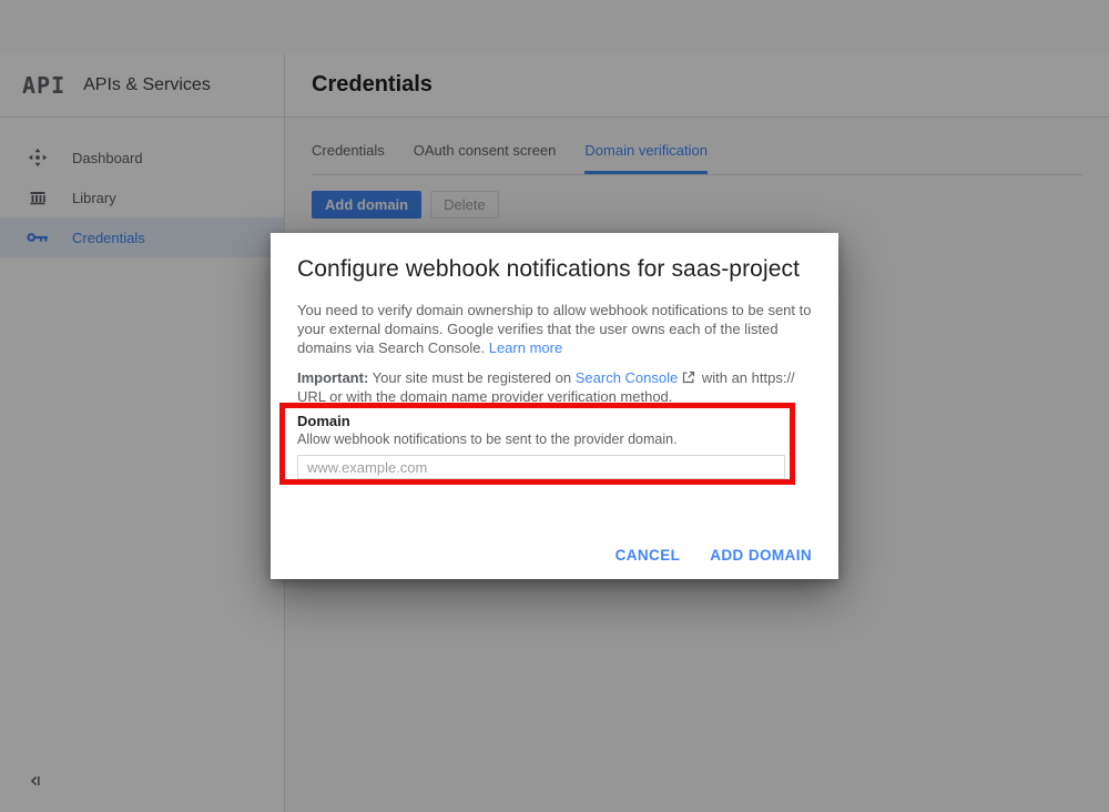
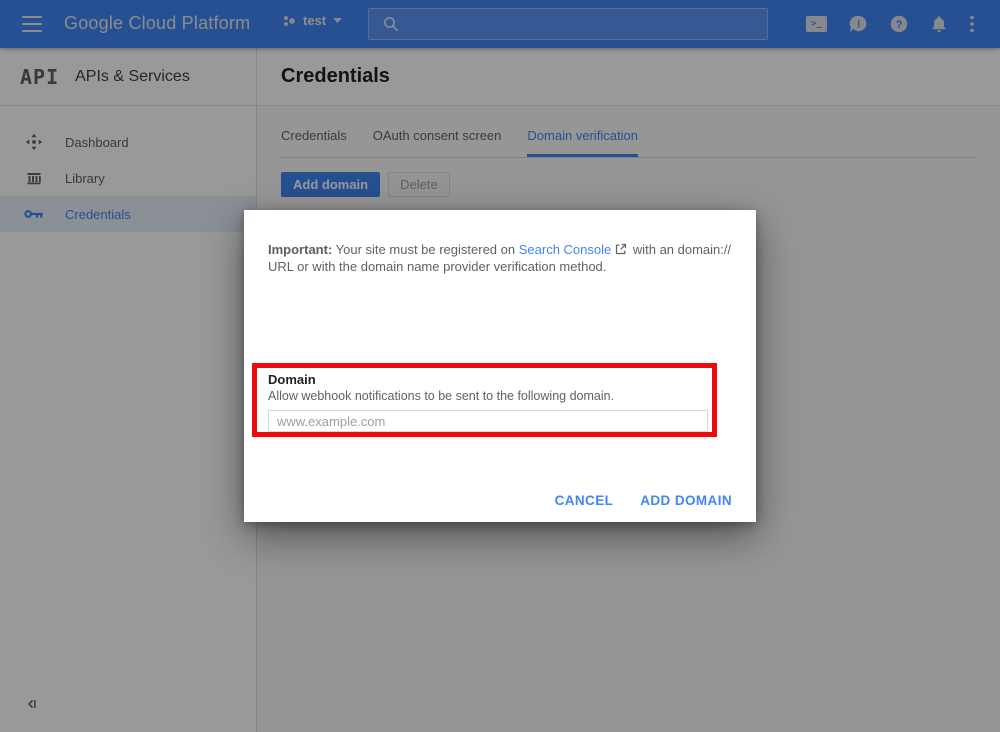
+ Google Cloud Platform
+ test
+ >_
+ !
+ ?
  API
  APIs & Services
  Dashboard
  Library
  Credentials
  Credentials
  Credentials
  OAuth consent screen
  Domain verification
  Add domain
  Delete
- Configure webhook notifications for saas-project
- You need to verify domain ownership to allow webhook notifications to be sent to your external domains. Google verifies that the user owns each of the listed domains via Search Console. Learn more
- Important: Your site must be registered on Search Console with an https:// URL or with the domain name provider verification method.
+ Important: Your site must be registered on Search Console with an domain:// URL or with the domain name provider verification method.
  Domain
- Allow webhook notifications to be sent to the provider domain.
+ Allow webhook notifications to be sent to the following domain.
  www.example.com
  CANCEL
  ADD DOMAIN
